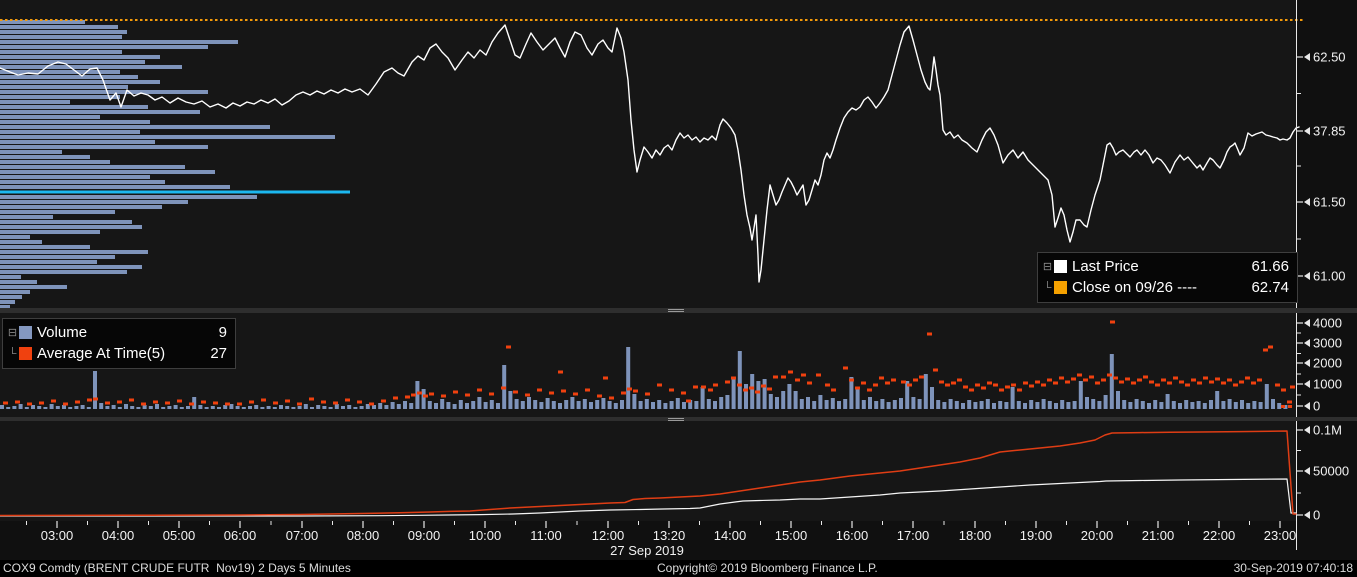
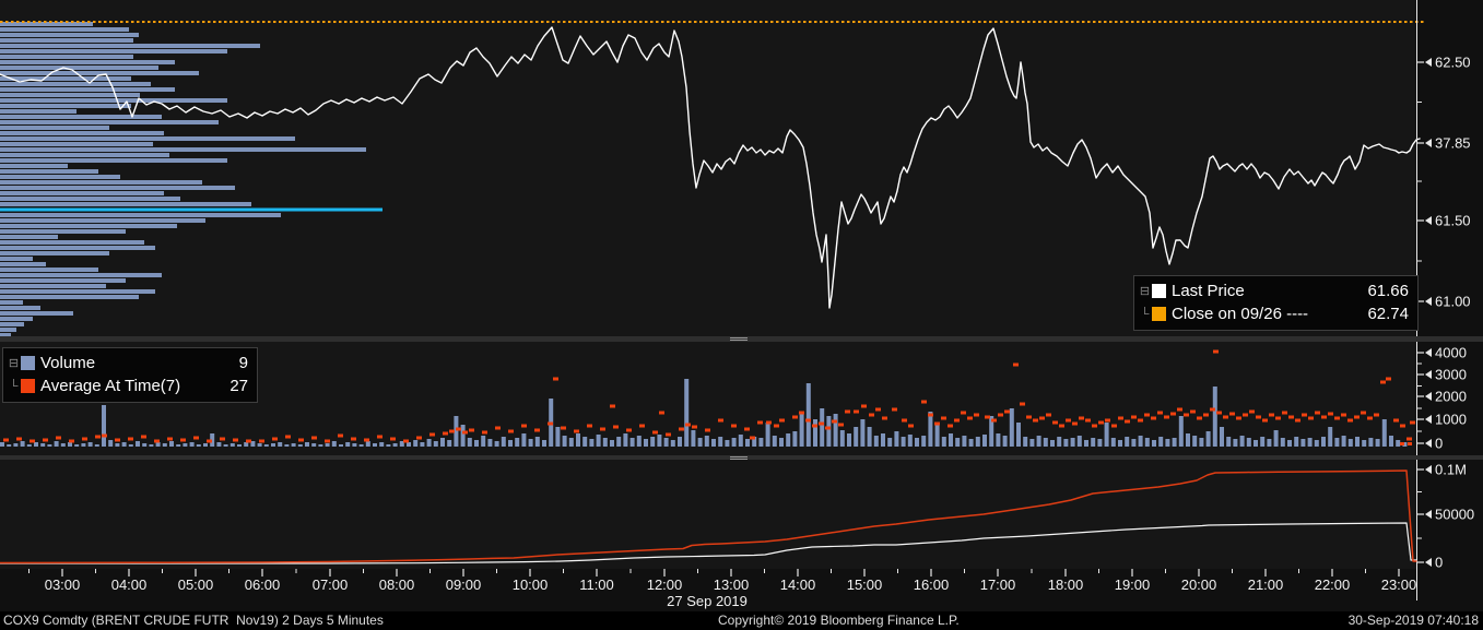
  62.50
  37.85
  61.50
  61.00
  4000
  3000
  2000
  1000
  0
  0.1M
  50000
  0
  03:00
  04:00
  05:00
  06:00
  07:00
  08:00
  09:00
  10:00
  11:00
  12:00
- 13:20
+ 13:00
  14:00
  15:00
  16:00
  17:00
  18:00
  19:00
  20:00
  21:00
  22:00
  23:00
  ⊟
  Last Price
  61.66
  └
  Close on 09/26 ----
  62.74
  ⊟
  Volume
  9
  └
- Average At Time(5)
+ Average At Time(7)
  27
  27 Sep 2019
  COX9 Comdty (BRENT CRUDE FUTR Nov19) 2 Days 5 Minutes
  Copyright© 2019 Bloomberg Finance L.P.
  30-Sep-2019 07:40:18
